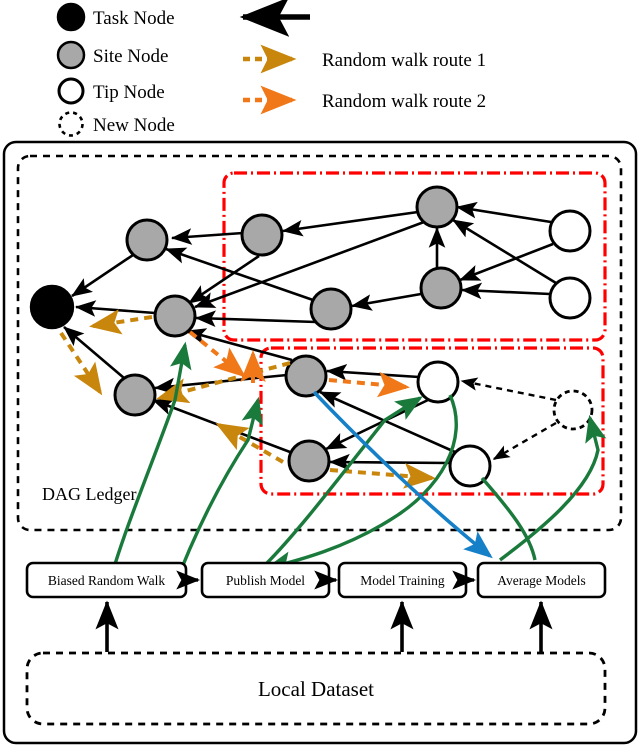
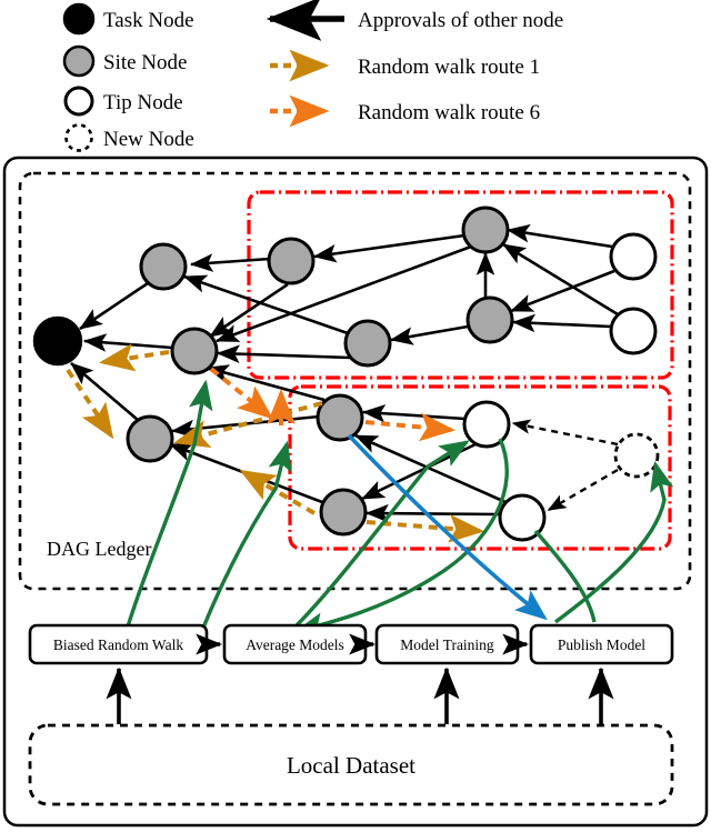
  Task Node
  Site Node
  Tip Node
  New Node
+ Approvals of other node
  Random walk route 1
- Random walk route 2
+ Random walk route 6
  DAG Ledger
  Biased Random Walk
- Publish Model
+ Average Models
  Model Training
- Average Models
+ Publish Model
  Local Dataset
